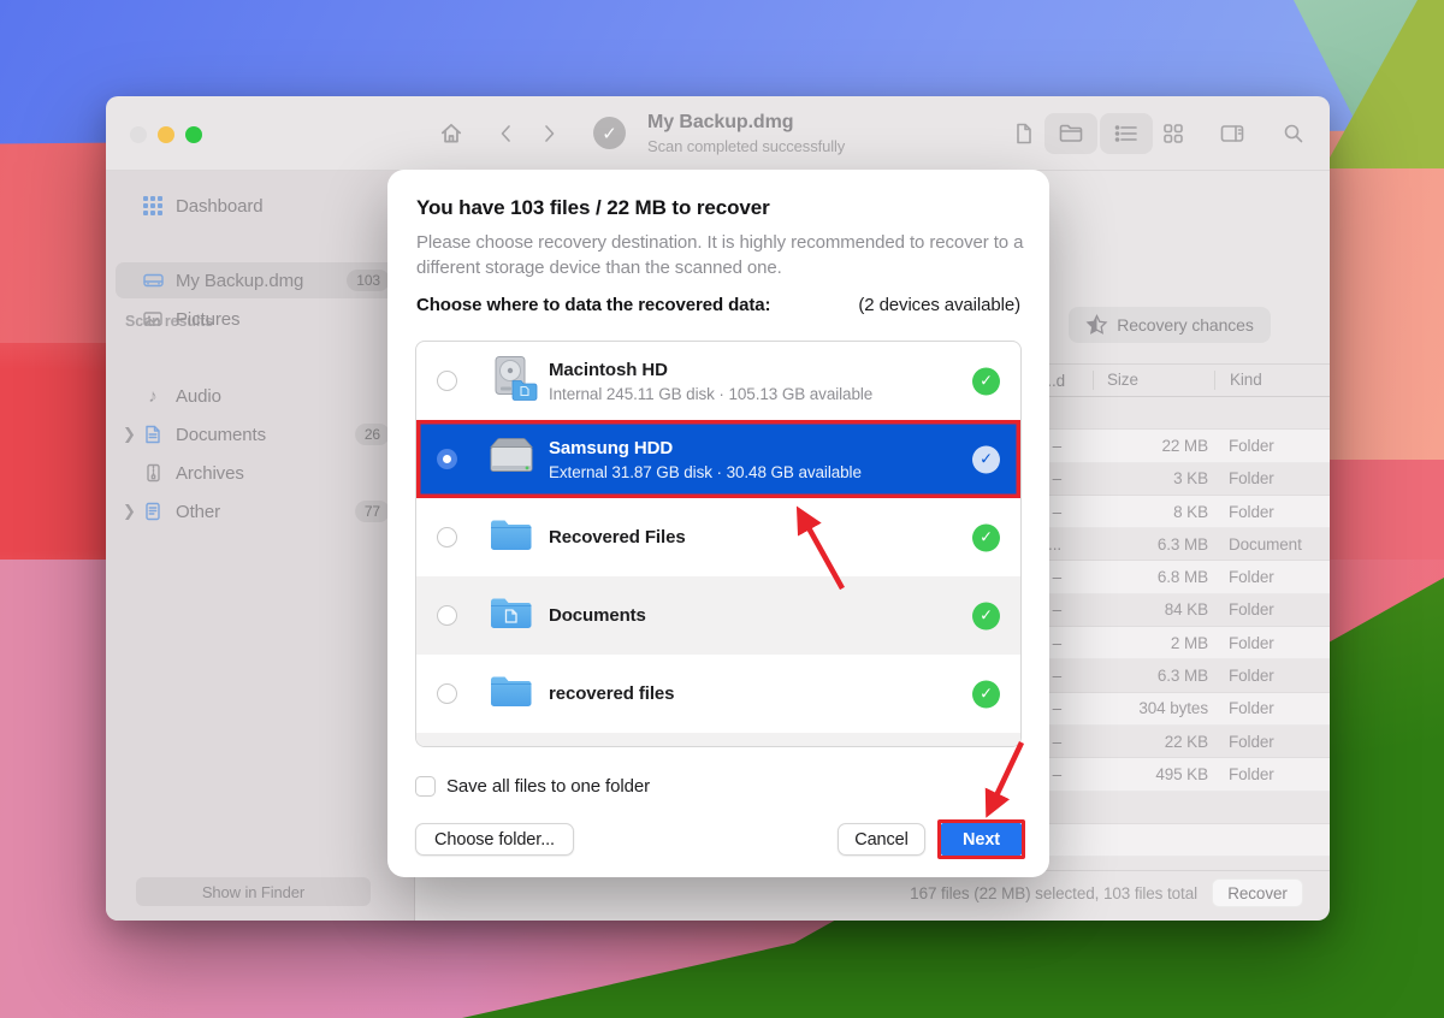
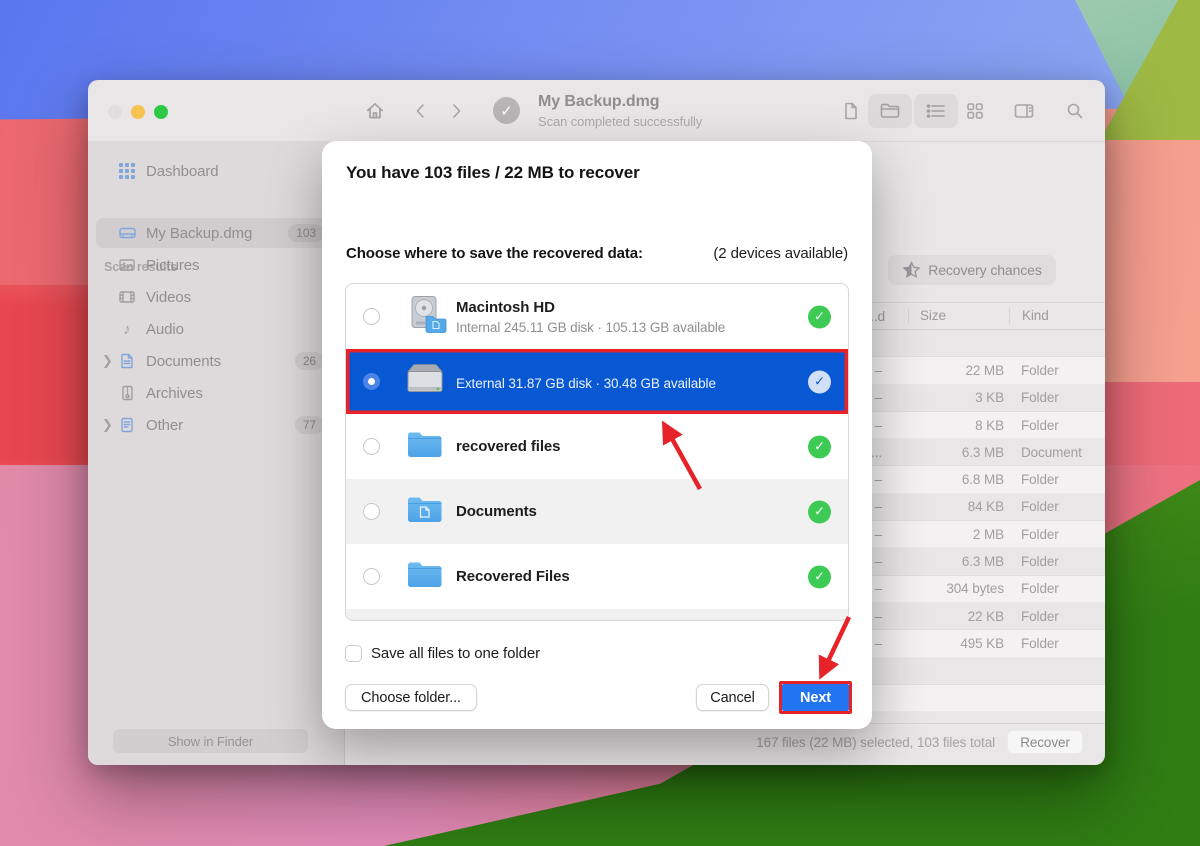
  ✓
  My Backup.dmg
  Scan completed successfully
  Dashboard
  Scn results
  My Backup.dmg
  103
  Pictures
+ Videos
  ♪
  Audio
  ❯
  Documents
  26
  Archives
  ❯
  Other
  77
  Recovery chances
  Size
  Kind
  –
  22 MB
  Folder
  –
  3 KB
  Folder
  –
  8 KB
  Folder
  6.3 MB
  Document
  –
  6.8 MB
  Folder
  –
  84 KB
  Folder
  –
  2 MB
  Folder
  –
  6.3 MB
  Folder
  –
  304 bytes
  Folder
  –
  22 KB
  Folder
  –
  495 KB
  Folder
  Show in Finder
  167 files (22 MB) selected, 103 files total
  Recover
  You have 103 files / 22 MB to recover
- Please choose recovery destination. It is highly recommended to recover to a different storage device than the scanned one.
- Choose where to data the recovered data:
+ Choose where to save the recovered data:
  (2 devices available)
  Macintosh HD
  Internal 245.11 GB disk · 105.13 GB available
  ✓
- Samsung HDD
  External 31.87 GB disk · 30.48 GB available
  ✓
- Recovered Files
+ recovered files
  ✓
  Documents
  ✓
- recovered files
+ Recovered Files
  ✓
  Save all files to one folder
  Choose folder...
  Cancel
  Next
